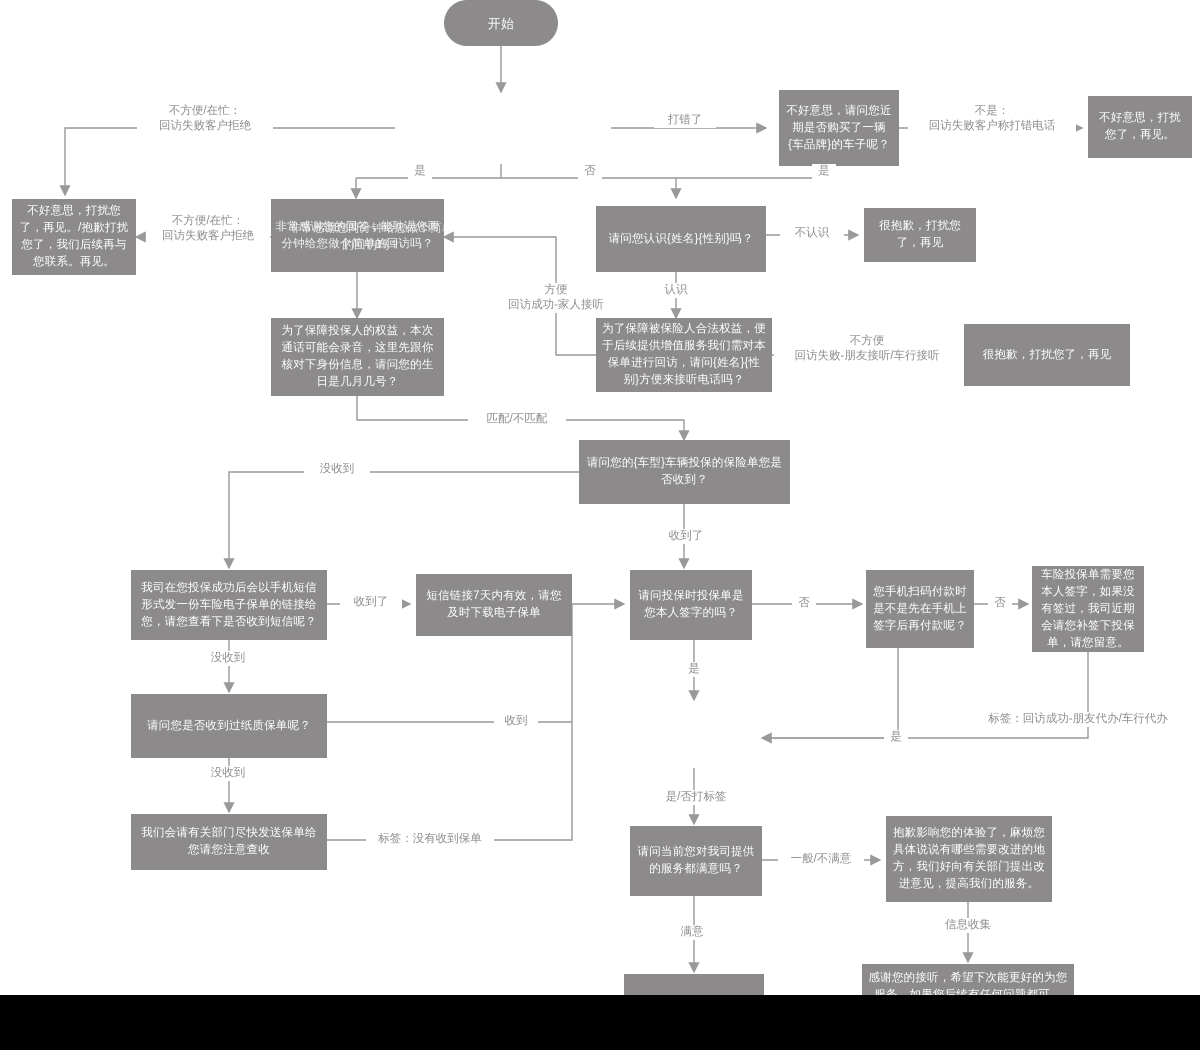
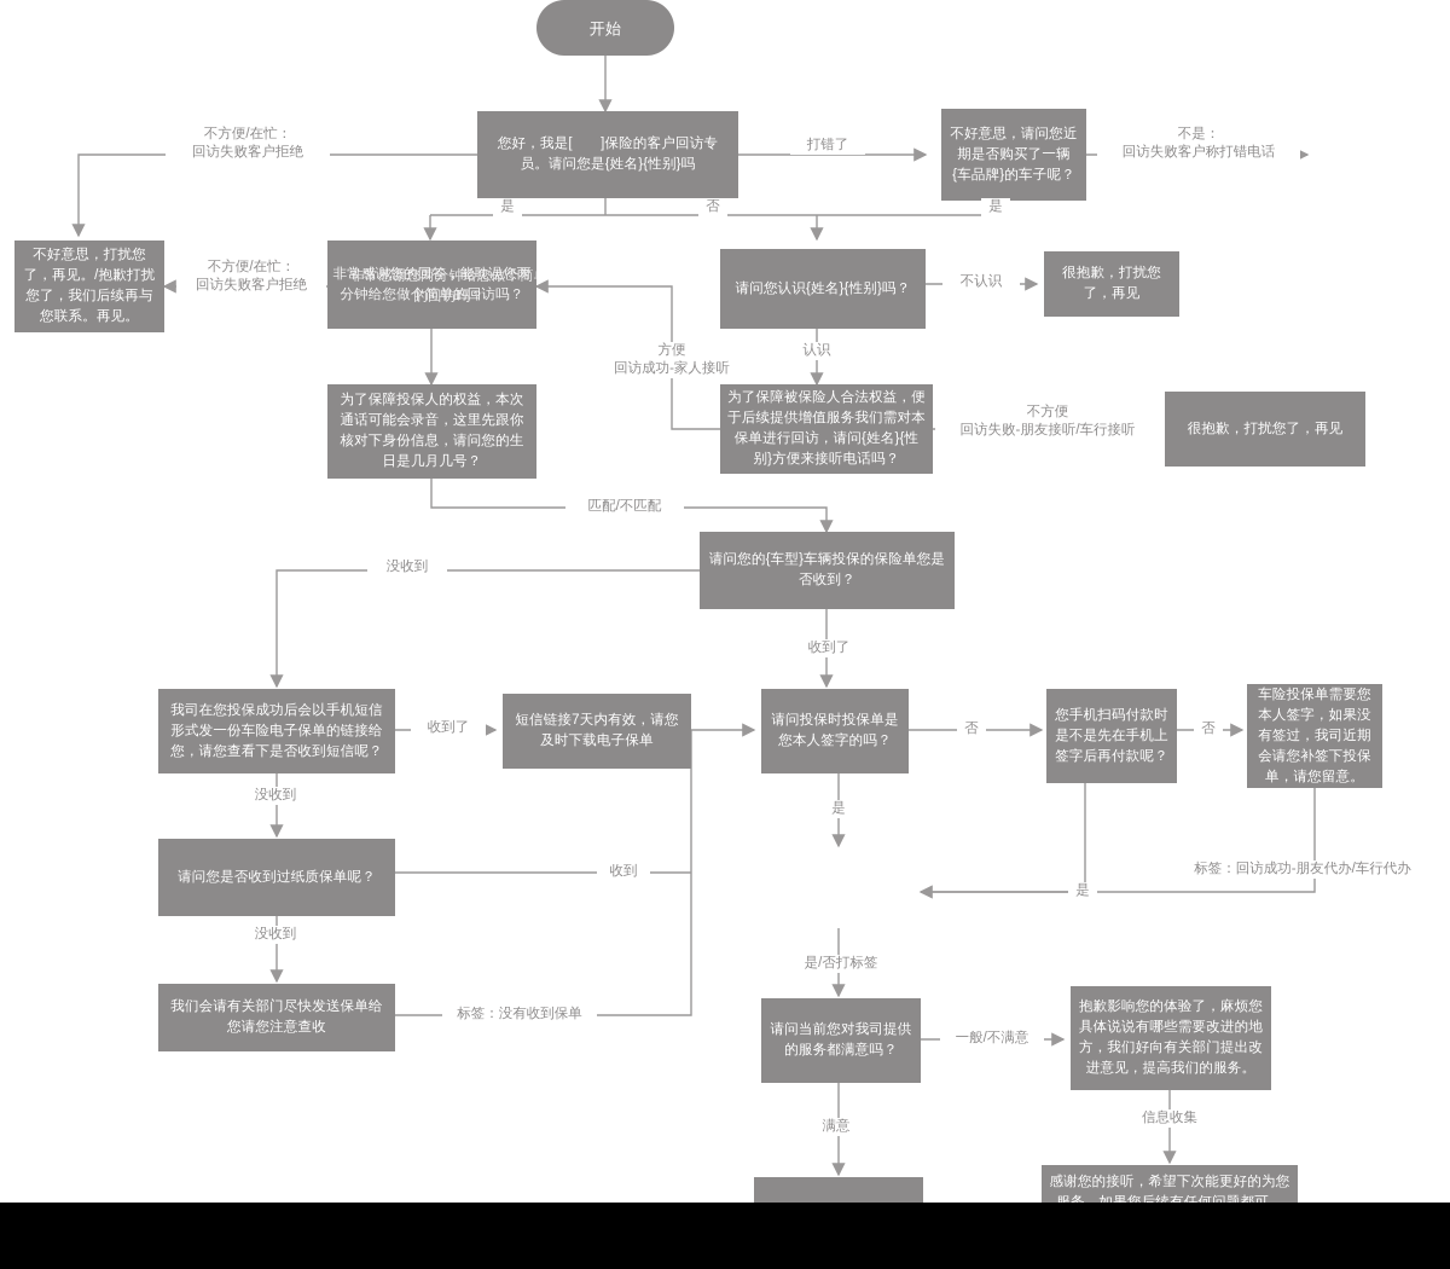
  开始
+ 您好，我是[ ]保险的客户回访专员。请问您是{姓名}{性别}吗
  不好意思，请问您近期是否购买了一辆{车品牌}的车子呢？
- 不好意思，打扰您了，再见。
  非常感谢您的回答，能耽误您两分钟给您做个简单的回访吗？
  非常感谢您两分钟给您做个简的回访吗？
  不好意思，打扰您了，再见。/抱歉打扰您了，我们后续再与您联系。再见。
  请问您认识{姓名}{性别}吗？
  很抱歉，打扰您了，再见
  为了保障投保人的权益，本次通话可能会录音，这里先跟你核对下身份信息，请问您的生日是几月几号？
  为了保障被保险人合法权益，便于后续提供增值服务我们需对本保单进行回访，请问{姓名}{性别}方便来接听电话吗？
  很抱歉，打扰您了，再见
  请问您的{车型}车辆投保的保险单您是否收到？
  我司在您投保成功后会以手机短信形式发一份车险电子保单的链接给您，请您查看下是否收到短信呢？
  短信链接7天内有效，请您及时下载电子保单
  请问投保时投保单是您本人签字的吗？
  您手机扫码付款时是不是先在手机上签字后再付款呢？
  车险投保单需要您本人签字，如果没有签过，我司近期会请您补签下投保单，请您留意。
  请问您是否收到过纸质保单呢？
  我们会请有关部门尽快发送保单给您请您注意查收
  请问当前您对我司提供的服务都满意吗？
  抱歉影响您的体验了，麻烦您具体说说有哪些需要改进的地方，我们好向有关部门提出改进意见，提高我们的服务。
  不方便/在忙：
  回访失败客户拒绝
  打错了
  不是：
  回访失败客户称打错电话
  是
  否
  是
  不方便/在忙：
  回访失败客户拒绝
  不认识
  认识
  方便
  回访成功-家人接听
  不方便
  回访失败-朋友接听/车行接听
  匹配/不匹配
  没收到
  收到了
  收到了
  没收到
  否
  否
  是
  收到
  没收到
  是
  标签：回访成功-朋友代办/车行代办
  是/否打标签
  标签：没有收到保单
  一般/不满意
  满意
  信息收集
